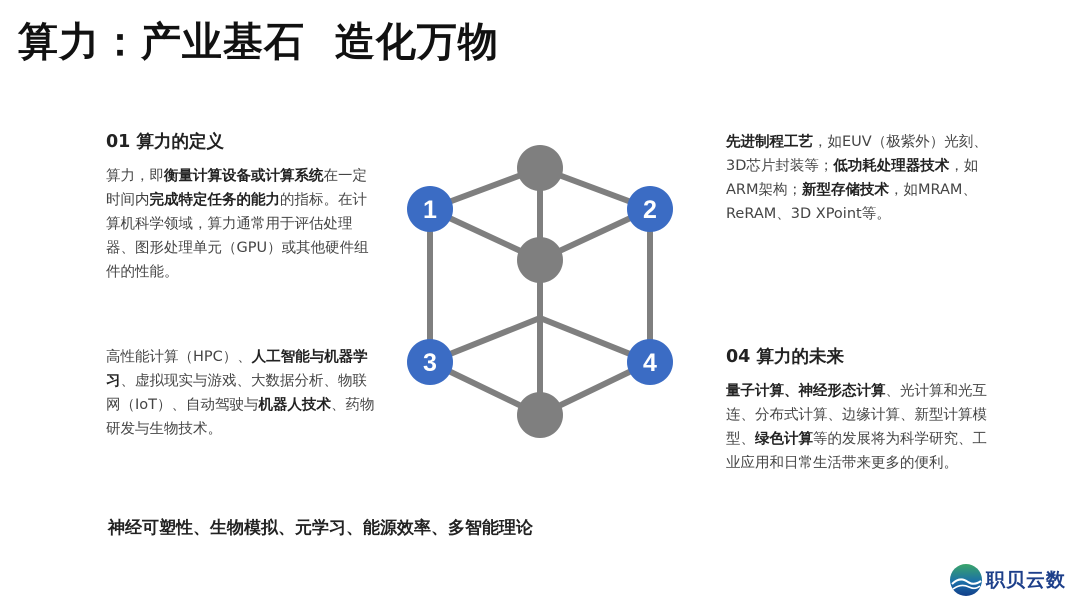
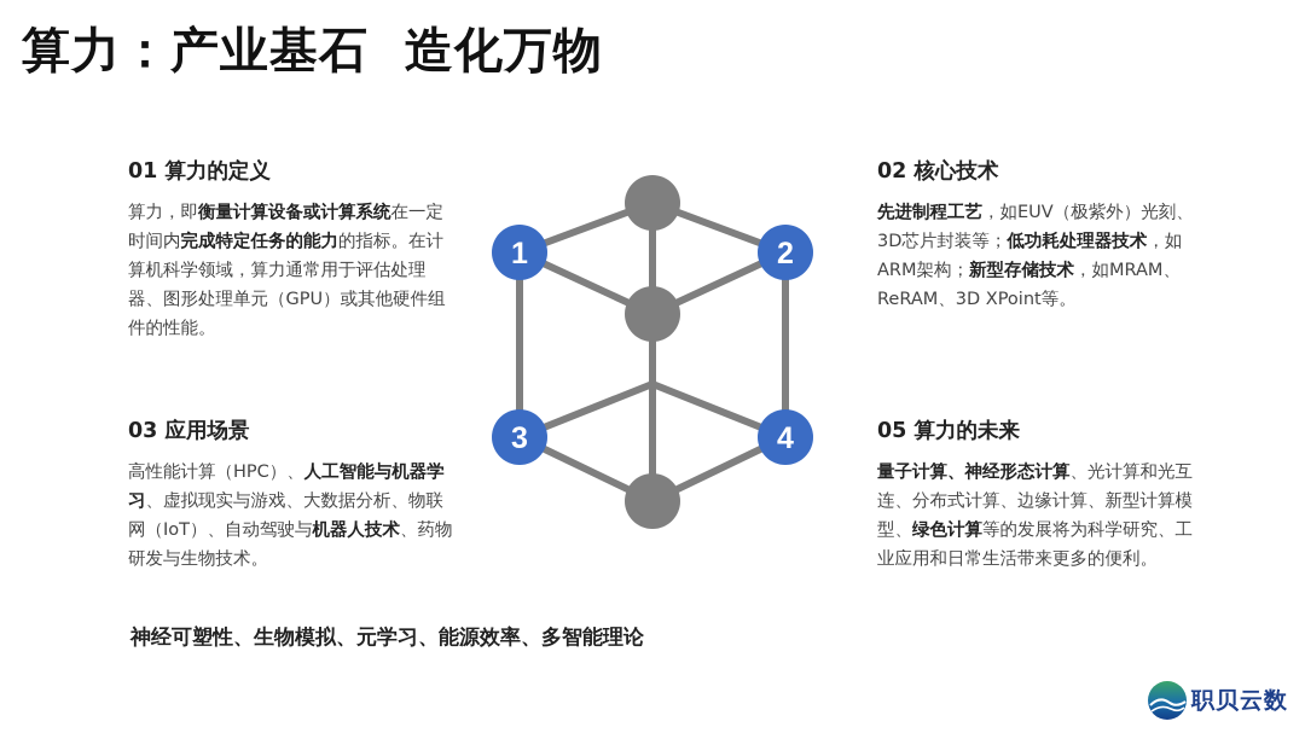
  算力：产业基石 造化万物
  01 算力的定义
  算力，即衡量计算设备或计算系统在一定时间内完成特定任务的能力的指标。在计算机科学领域，算力通常用于评估处理器、图形处理单元（GPU）或其他硬件组件的性能。
+ 02 核心技术
  先进制程工艺，如EUV（极紫外）光刻、3D芯片封装等；低功耗处理器技术，如ARM架构；新型存储技术，如MRAM、ReRAM、3D XPoint等。
+ 03 应用场景
  高性能计算（HPC）、人工智能与机器学习、虚拟现实与游戏、大数据分析、物联网（IoT）、自动驾驶与机器人技术、药物研发与生物技术。
- 04 算力的未来
+ 05 算力的未来
  量子计算、神经形态计算、光计算和光互连、分布式计算、边缘计算、新型计算模型、绿色计算等的发展将为科学研究、工业应用和日常生活带来更多的便利。
  1
  2
  3
  4
  神经可塑性、生物模拟、元学习、能源效率、多智能理论
  职贝云数
